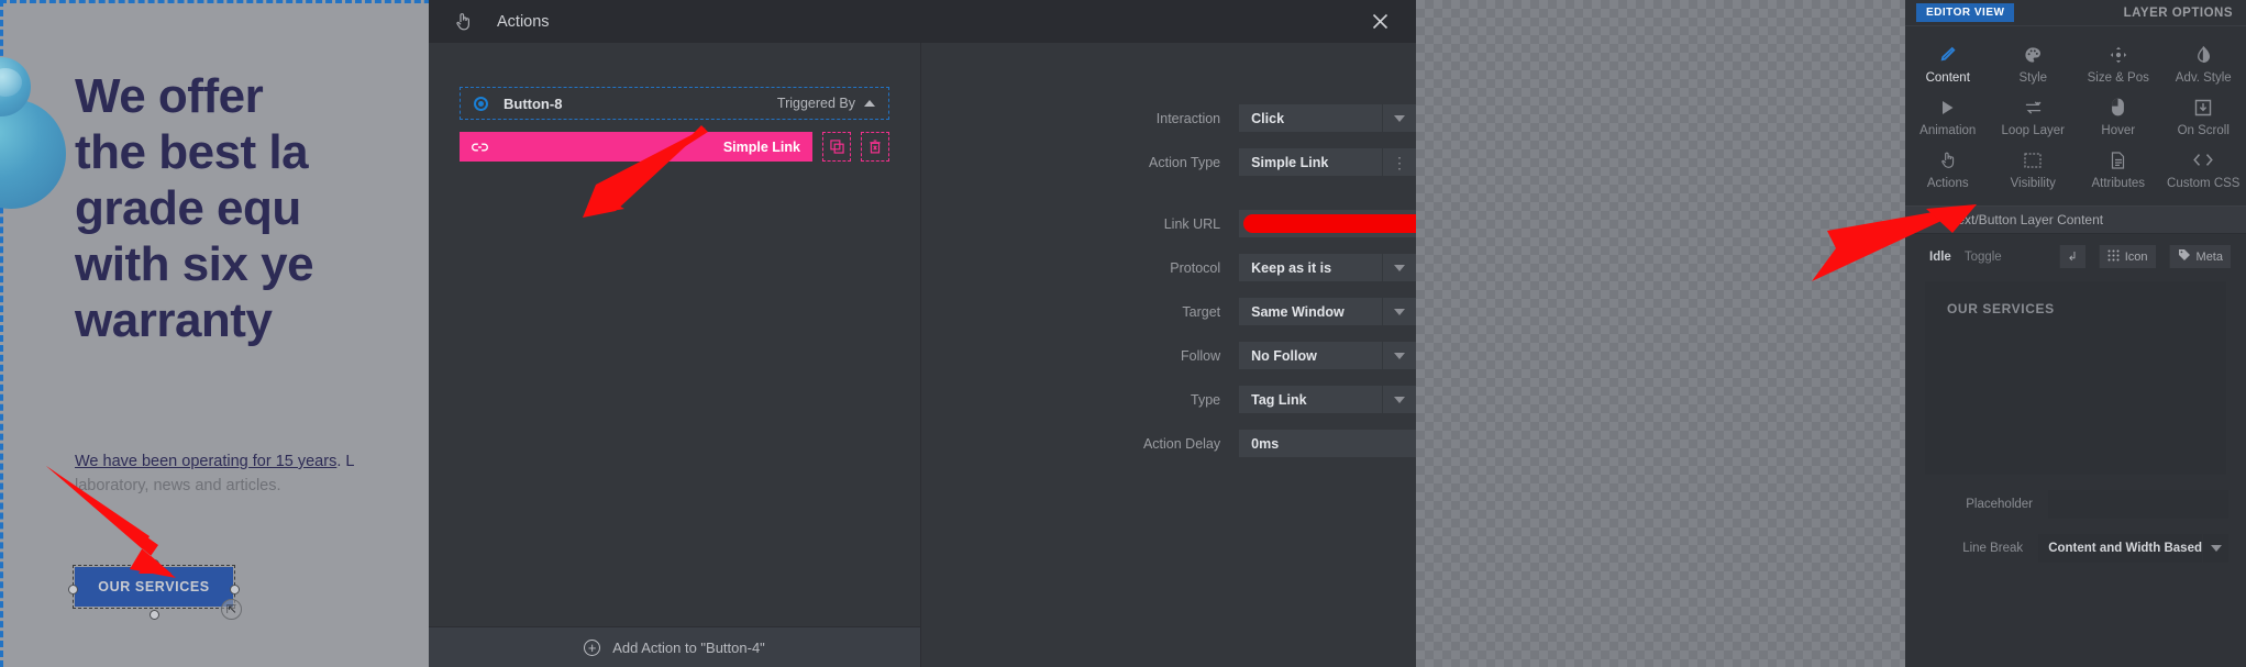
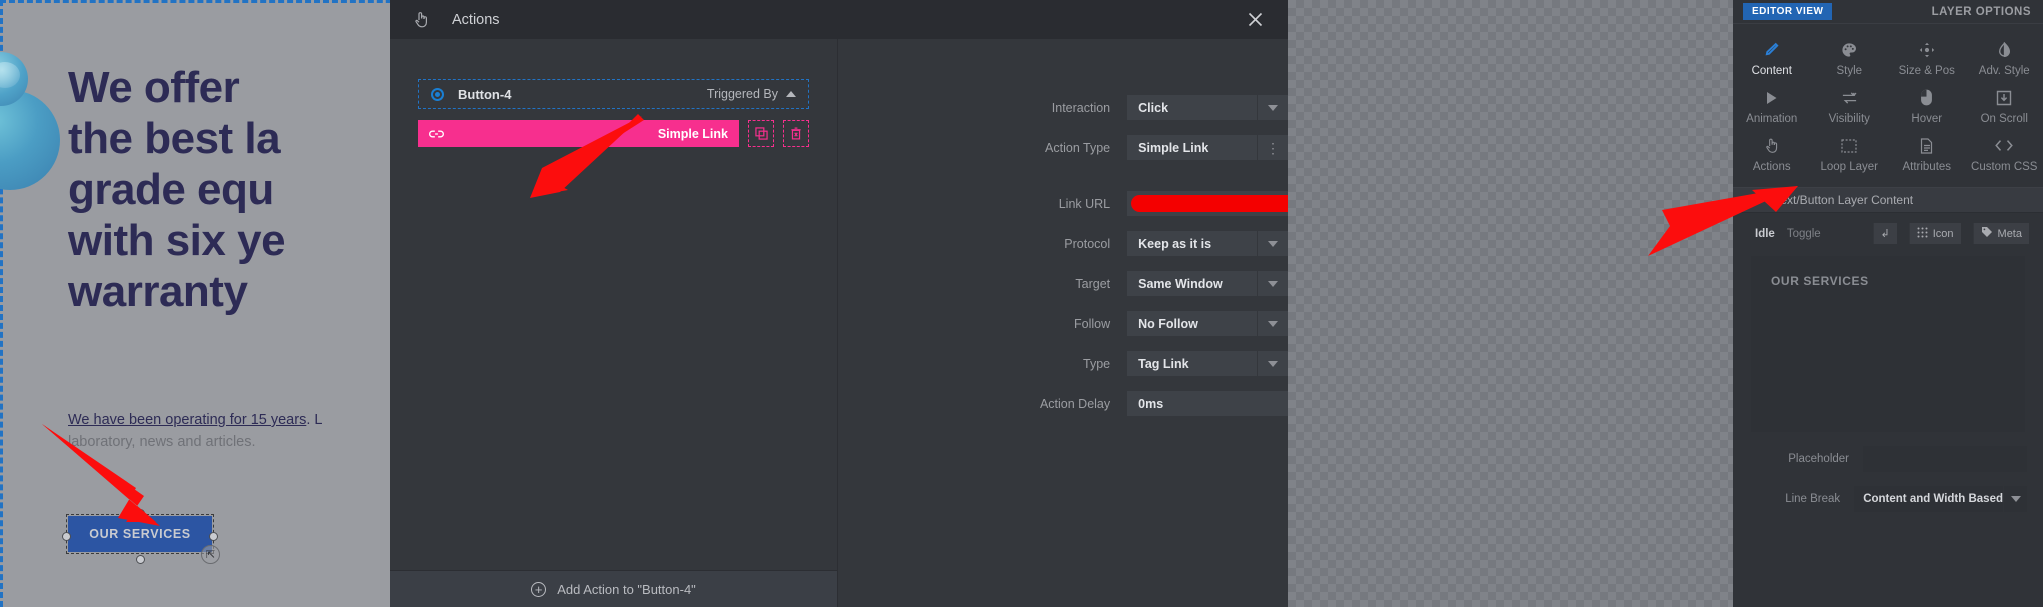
  We offer
  the best la
  grade equ
  with six ye
  warranty
  We have been operating for 15 years. L
  laboratory, news and articles.
  OUR SERVICES
  ⇱
  Actions
- Button-8
+ Button-4
  Triggered By
  Simple Link
  Add Action to "Button-4"
  Interaction
  Click
  Action Type
  Simple Link
  ⋮
  Link URL
  Protocol
  Keep as it is
  Target
  Same Window
  Follow
  No Follow
  Type
  Tag Link
  Action Delay
  0ms
  EDITOR VIEW
  LAYER OPTIONS
  Content
  Style
  Size & Pos
  Adv. Style
  Animation
- Loop Layer
+ Visibility
  Hover
  On Scroll
  Actions
- Visibility
+ Loop Layer
  Attributes
  Custom CSS
  xt/Button Layer Content
  Idle
  Toggle
  ↲
  Icon
  Meta
  OUR SERVICES
  Placeholder
  Line Break
  Content and Width Based
